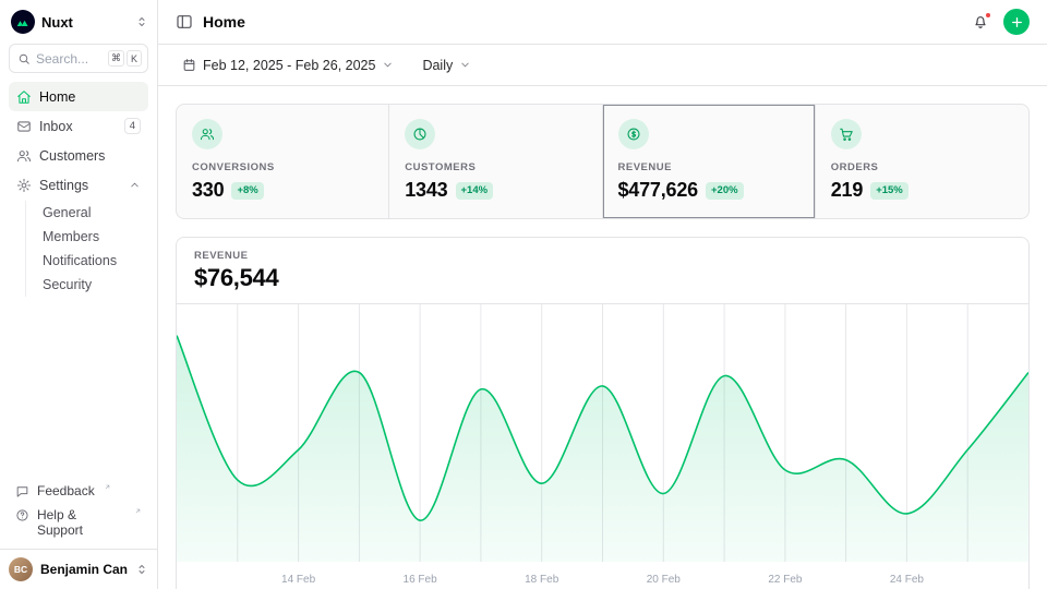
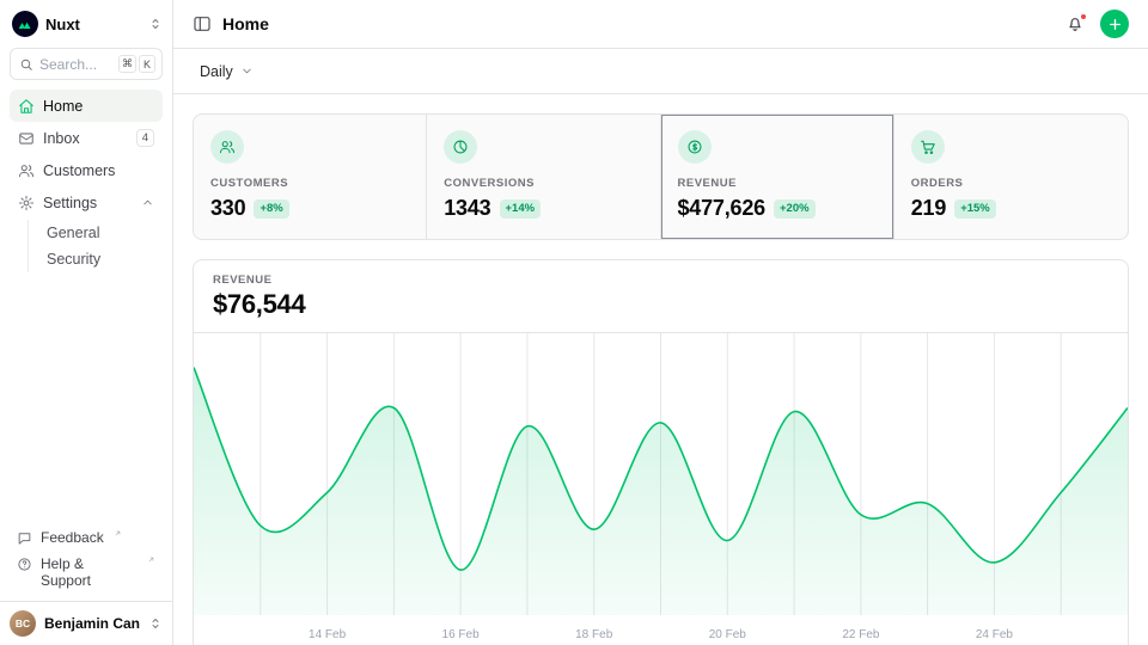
  Nuxt
  Search...
  ⌘
  K
  Home
  Inbox
  4
  Customers
  Settings
  General
- Members
- Notifications
  Security
  Feedback
  Help & Support
  BC
  Benjamin Can
  Home
- Feb 12, 2025 - Feb 26, 2025
  Daily
- CONVERSIONS
+ CUSTOMERS
  330
  +8%
- CUSTOMERS
+ CONVERSIONS
  1343
  +14%
  REVENUE
  $477,626
  +20%
  ORDERS
  219
  +15%
  REVENUE
  $76,544
  14 Feb
  16 Feb
  18 Feb
  20 Feb
  22 Feb
  24 Feb
